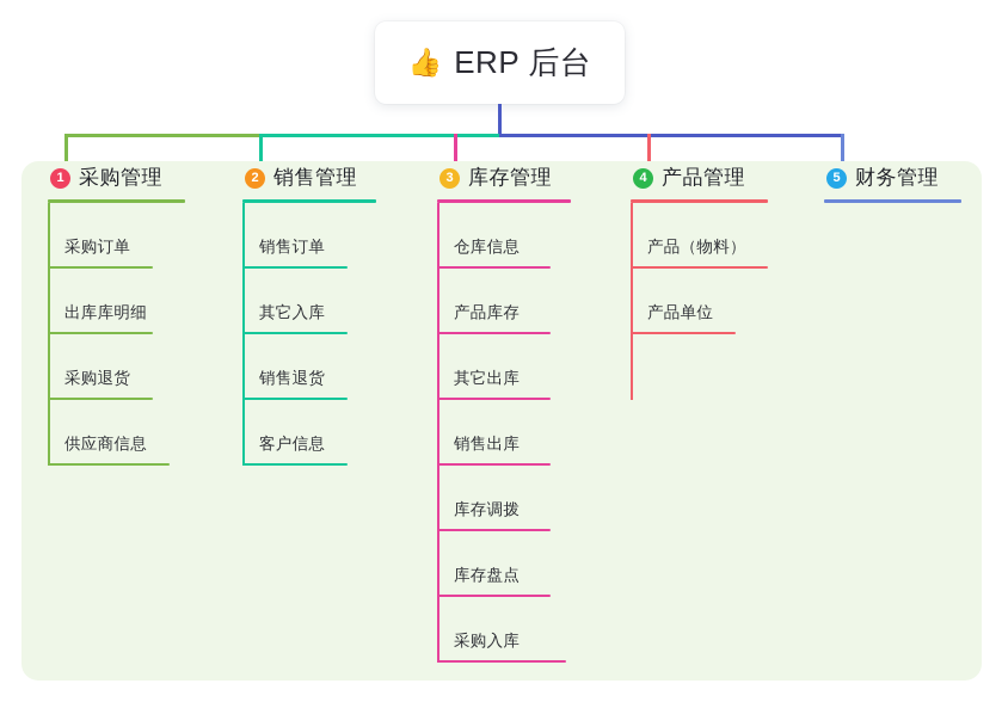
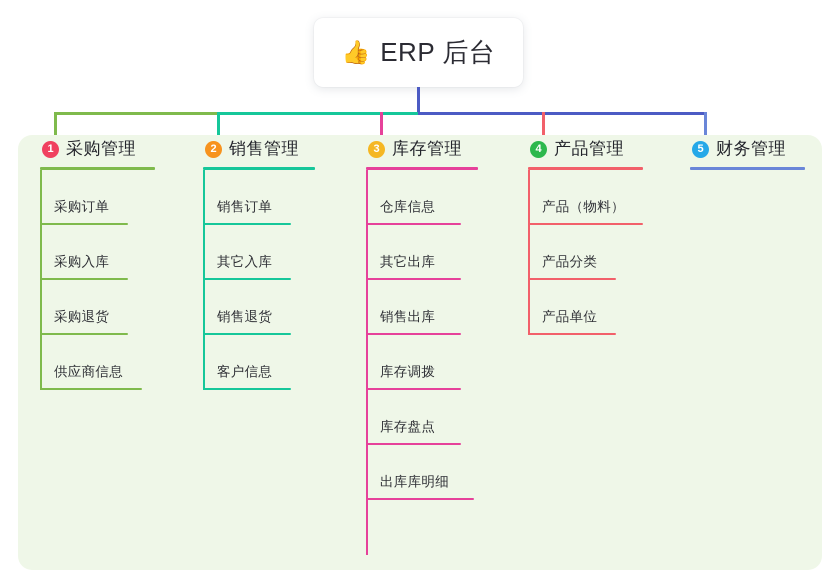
  👍
  ERP 后台
  1
  采购管理
  采购订单
- 出库库明细
+ 采购入库
  采购退货
  供应商信息
  2
  销售管理
  销售订单
  其它入库
  销售退货
  客户信息
  3
  库存管理
  仓库信息
- 产品库存
  其它出库
  销售出库
  库存调拨
  库存盘点
- 采购入库
+ 出库库明细
  4
  产品管理
  产品（物料）
+ 产品分类
  产品单位
  5
  财务管理
